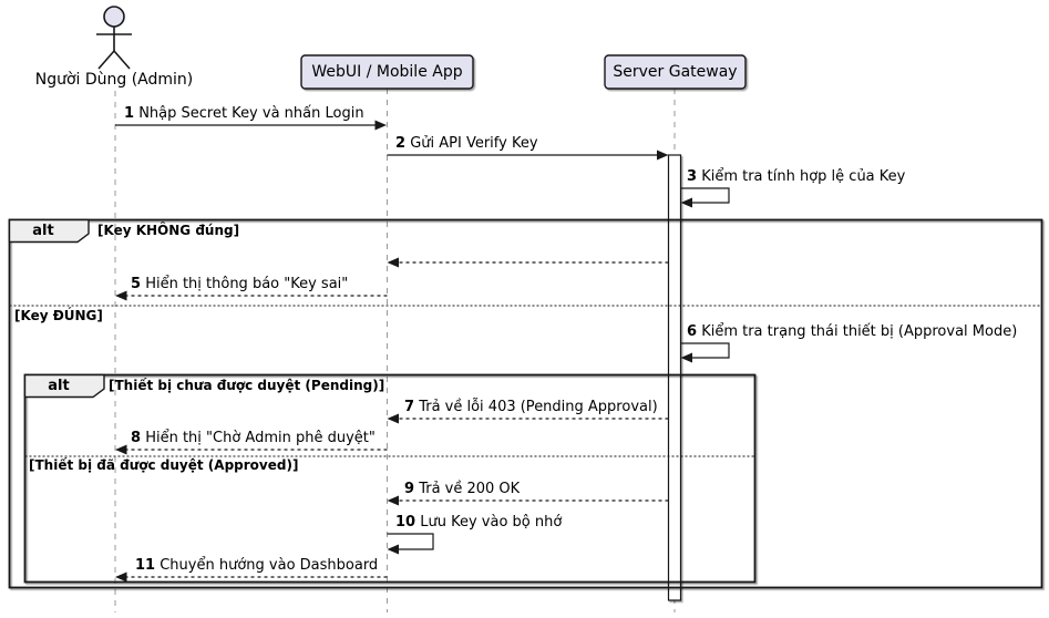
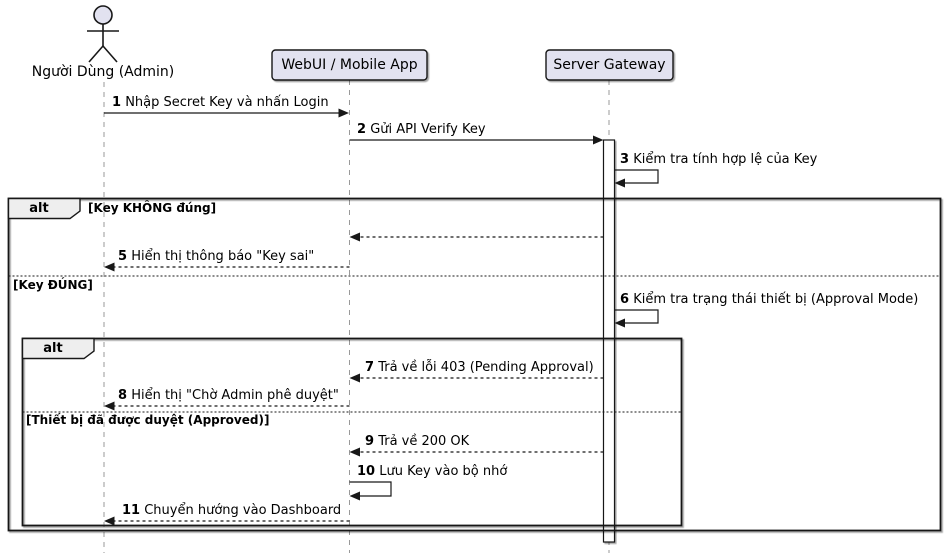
  Người Dùng (Admin)
  WebUI / Mobile App
  Server Gateway
  alt
  [Key KHÔNG đúng]
  [Key ĐÚNG]
  alt
- [Thiết bị chưa được duyệt (Pending)]
  [Thiết bị đã được duyệt (Approved)]
  1 Nhập Secret Key và nhấn Login
  2 Gửi API Verify Key
  3 Kiểm tra tính hợp lệ của Key
  5 Hiển thị thông báo "Key sai"
  6 Kiểm tra trạng thái thiết bị (Approval Mode)
  7 Trả về lỗi 403 (Pending Approval)
  8 Hiển thị "Chờ Admin phê duyệt"
  9 Trả về 200 OK
  10 Lưu Key vào bộ nhớ
  11 Chuyển hướng vào Dashboard
